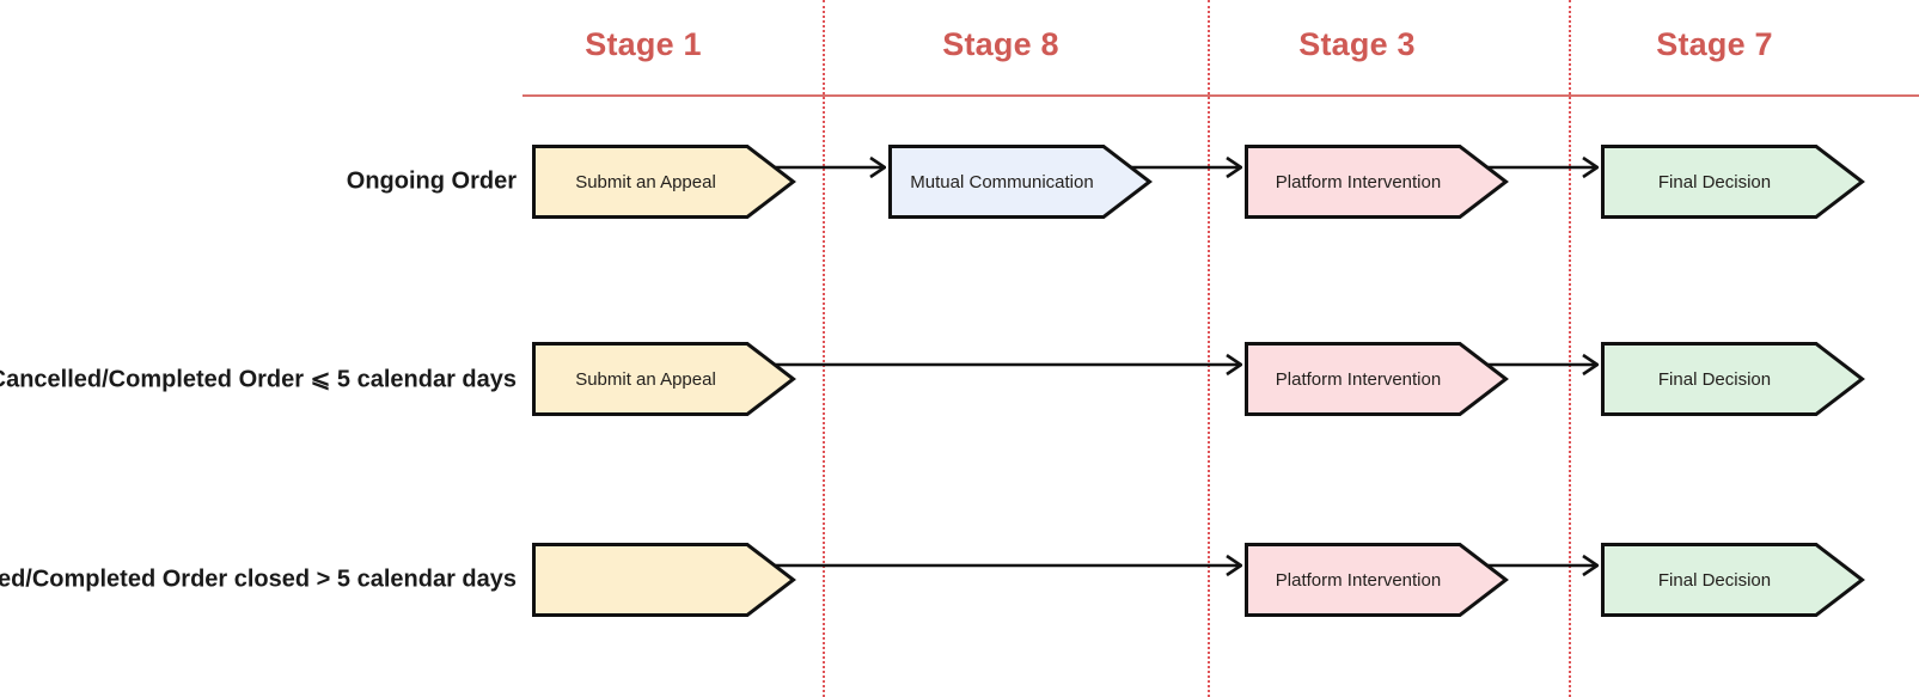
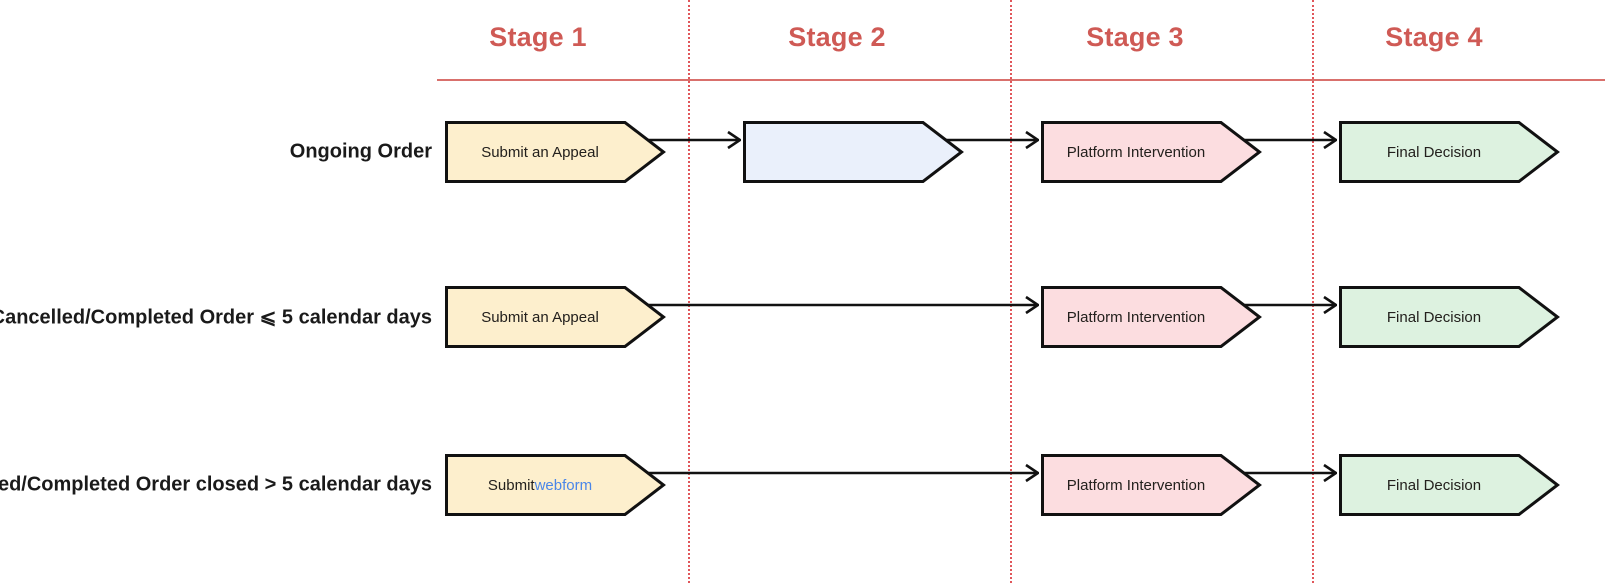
  Stage 1
- Stage 8
+ Stage 2
  Stage 3
- Stage 7
+ Stage 4
  Ongoing Order
  Submit an Appeal
- Mutual Communication
  Platform Intervention
  Final Decision
  ancelled/Completed Order ⩽ 5 calendar days
  Submit an Appeal
  Platform Intervention
  Final Decision
  ed/Completed Order closed > 5 calendar days
+ Submit
+ webform
  Platform Intervention
  Final Decision
